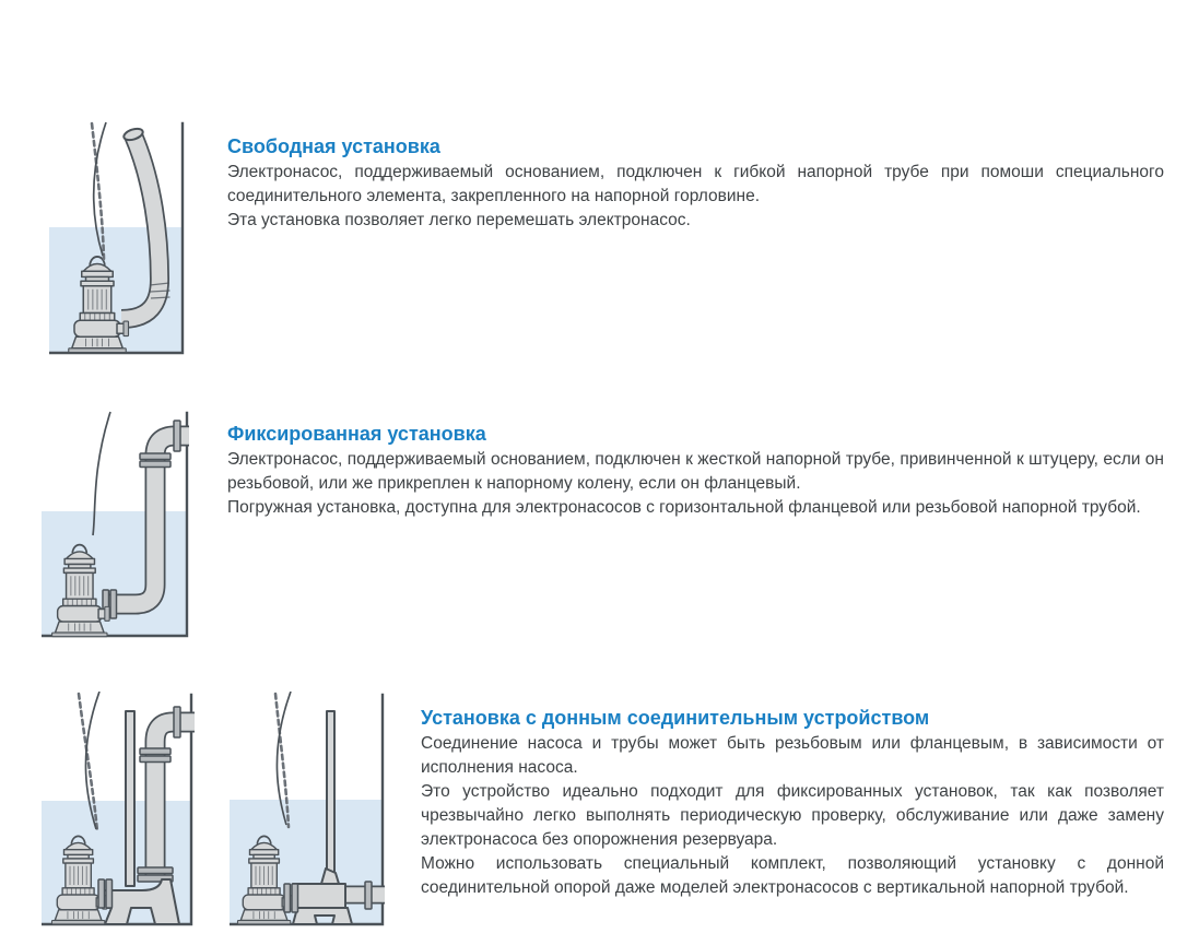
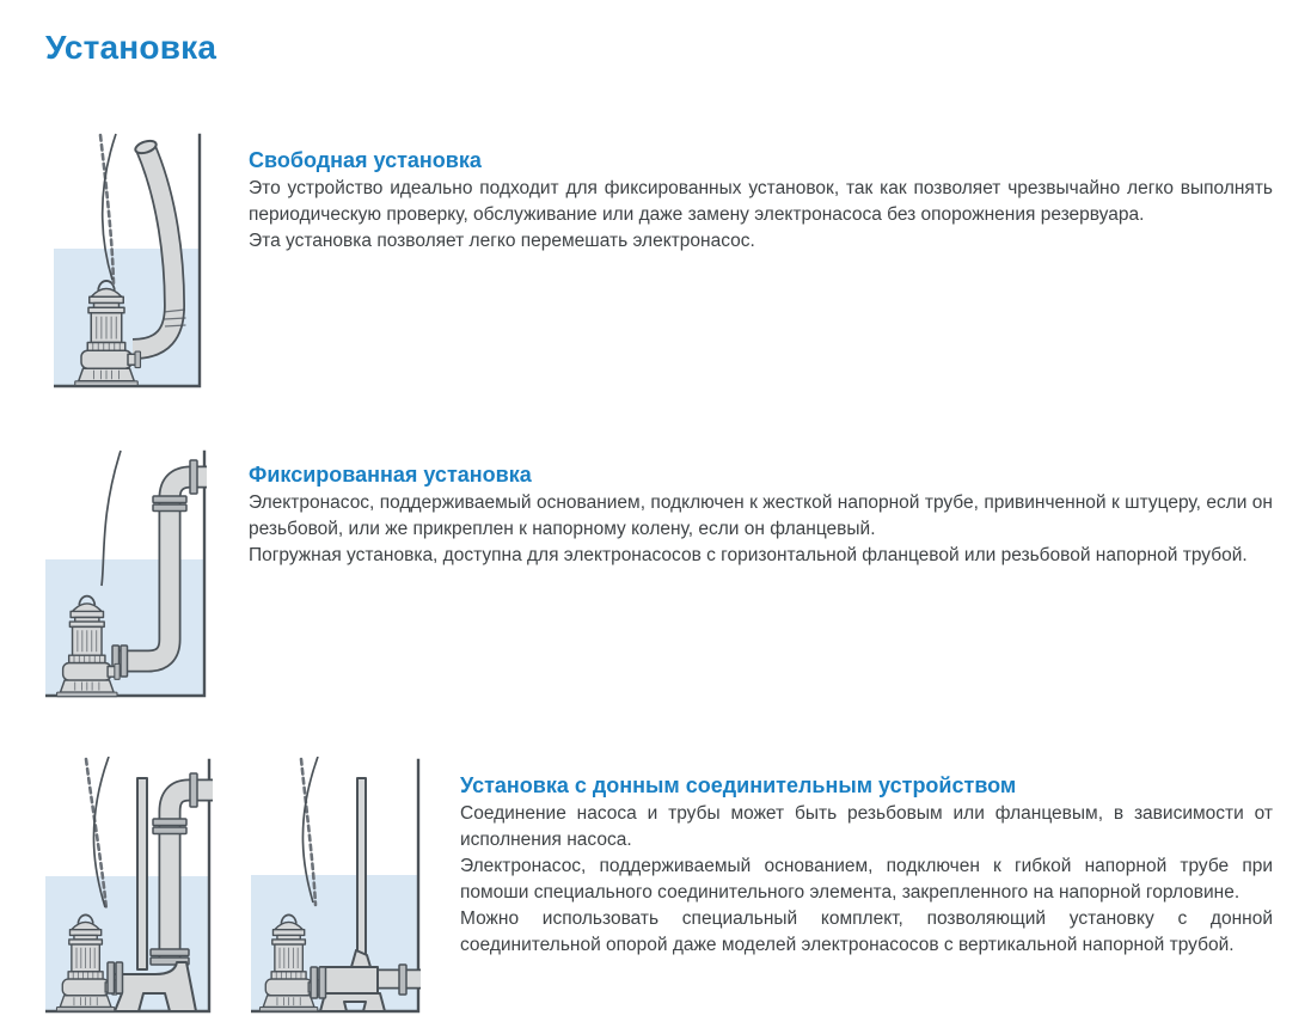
+ Установка
  Свободная установка
- Электронасос, поддерживаемый основанием, подключен к гибкой напорной трубе при помоши специального соединительного элемента, закрепленного на напорной горловине.
+ Это устройство идеально подходит для фиксированных установок, так как позволяет чрезвычайно легко выполнять периодическую проверку, обслуживание или даже замену электронасоса без опорожнения резервуара.
  Эта установка позволяет легко перемешать электронасос.
  Фиксированная установка
  Электронасос, поддерживаемый основанием, подключен к жесткой напорной трубе, привинченной к штуцеру, если он резьбовой, или же прикреплен к напорному колену, если он фланцевый.
  Погружная установка, доступна для электронасосов с горизонтальной фланцевой или резьбовой напорной трубой.
  Установка с донным соединительным устройством
  Соединение насоса и трубы может быть резьбовым или фланцевым, в зависимости от исполнения насоса.
- Это устройство идеально подходит для фиксированных установок, так как позволяет чрезвычайно легко выполнять периодическую проверку, обслуживание или даже замену электронасоса без опорожнения резервуара.
+ Электронасос, поддерживаемый основанием, подключен к гибкой напорной трубе при помоши специального соединительного элемента, закрепленного на напорной горловине.
  Можно использовать специальный комплект, позволяющий установку с донной соединительной опорой даже моделей электронасосов с вертикальной напорной трубой.
